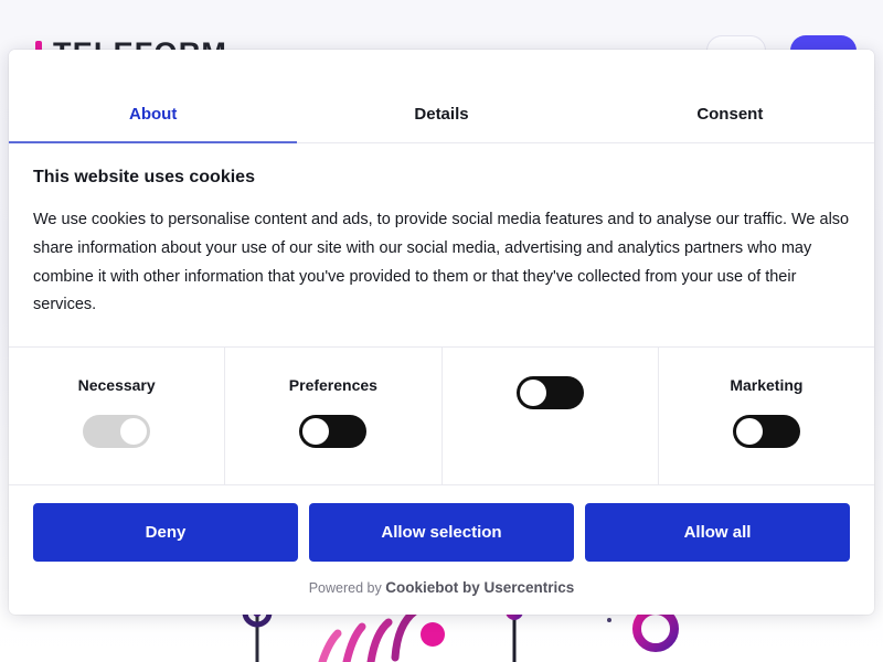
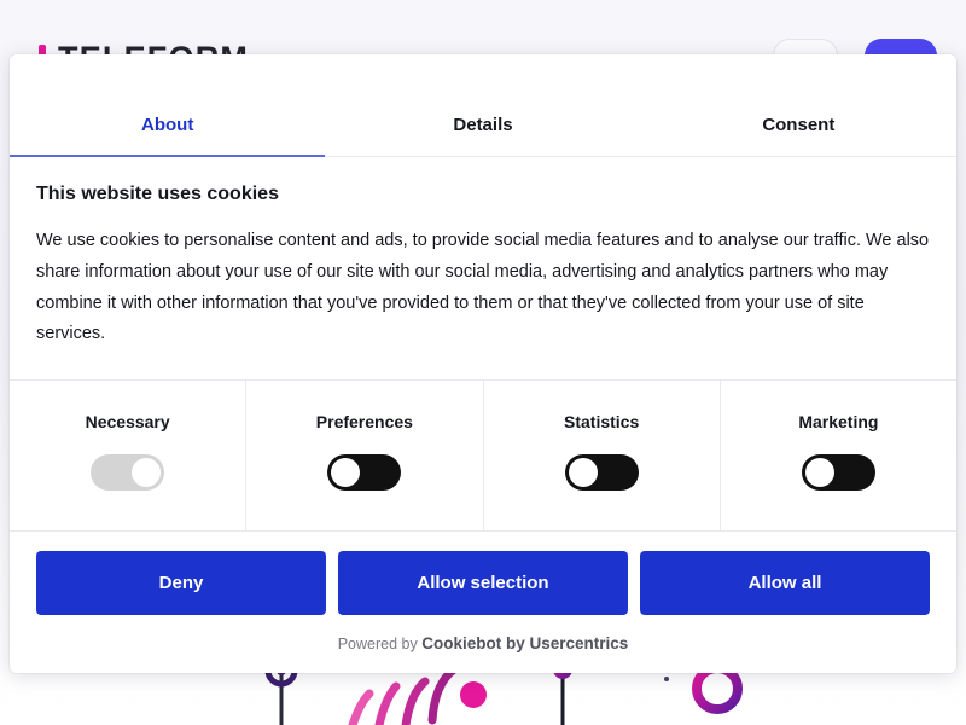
  About
  Details
  Consent
  This website uses cookies
- We use cookies to personalise content and ads, to provide social media features and to analyse our traffic. We also share information about your use of our site with our social media, advertising and analytics partners who may combine it with other information that you've provided to them or that they've collected from your use of their services.
+ We use cookies to personalise content and ads, to provide social media features and to analyse our traffic. We also share information about your use of our site with our social media, advertising and analytics partners who may combine it with other information that you've provided to them or that they've collected from your use of site services.
  Necessary
  Preferences
+ Statistics
  Marketing
  Deny
  Allow selection
  Allow all
  Powered by Cookiebot by Usercentrics
